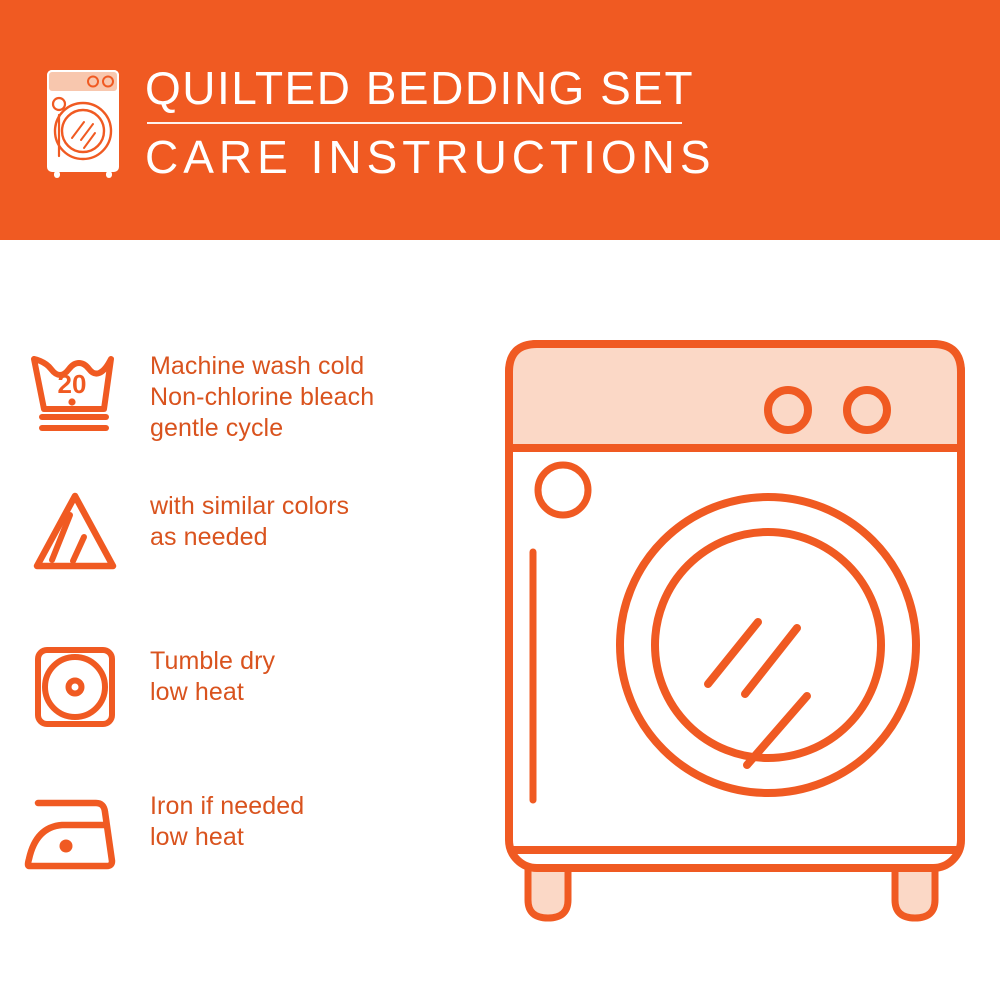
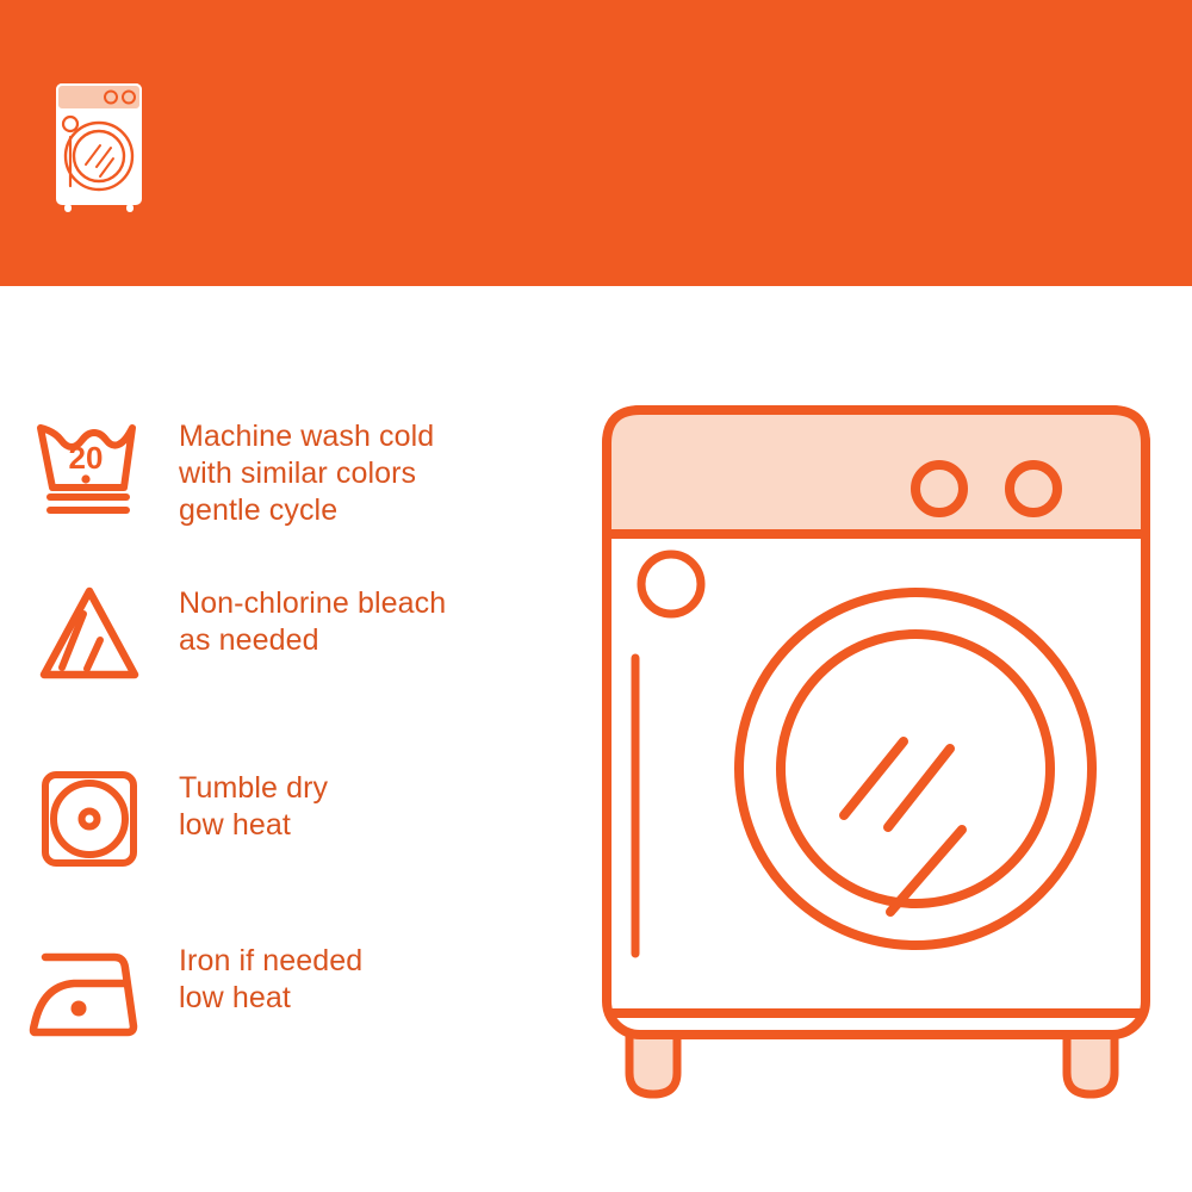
- QUILTED BEDDING SET
- CARE INSTRUCTIONS
  20
  Machine wash cold
- Non-chlorine bleach
+ with similar colors
  gentle cycle
- with similar colors
+ Non-chlorine bleach
  as needed
  Tumble dry
  low heat
  Iron if needed
  low heat
